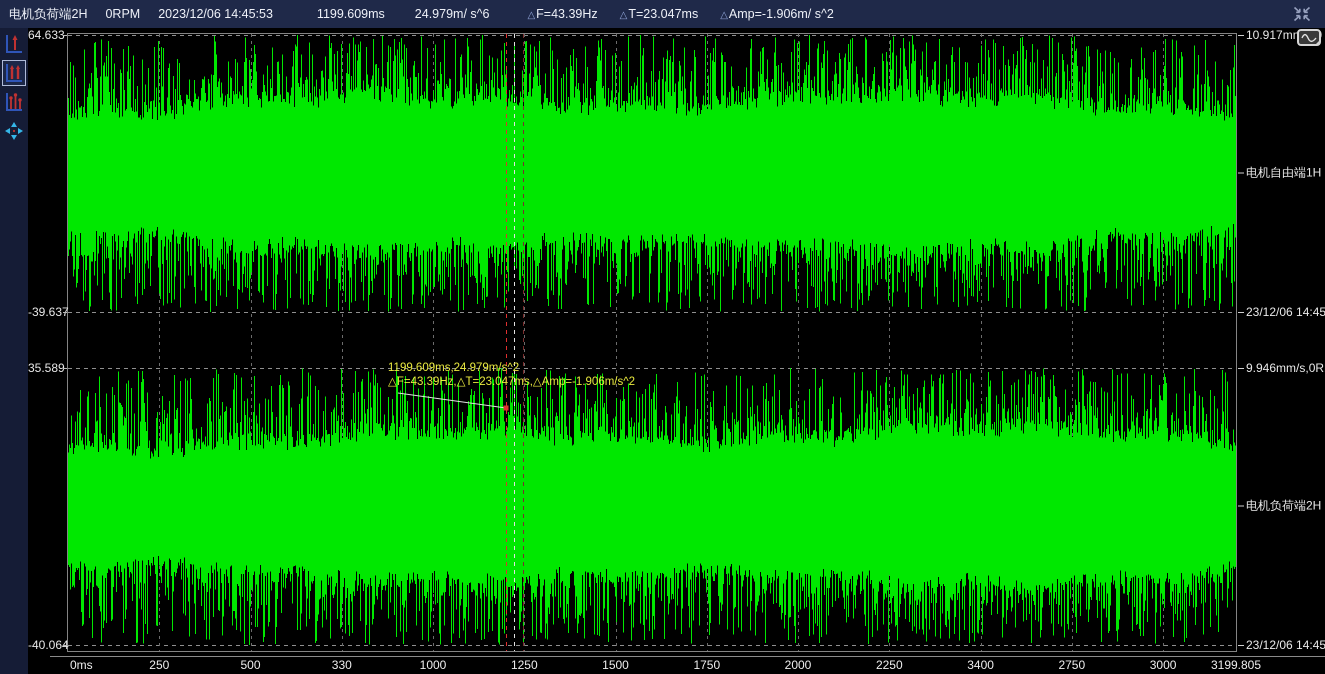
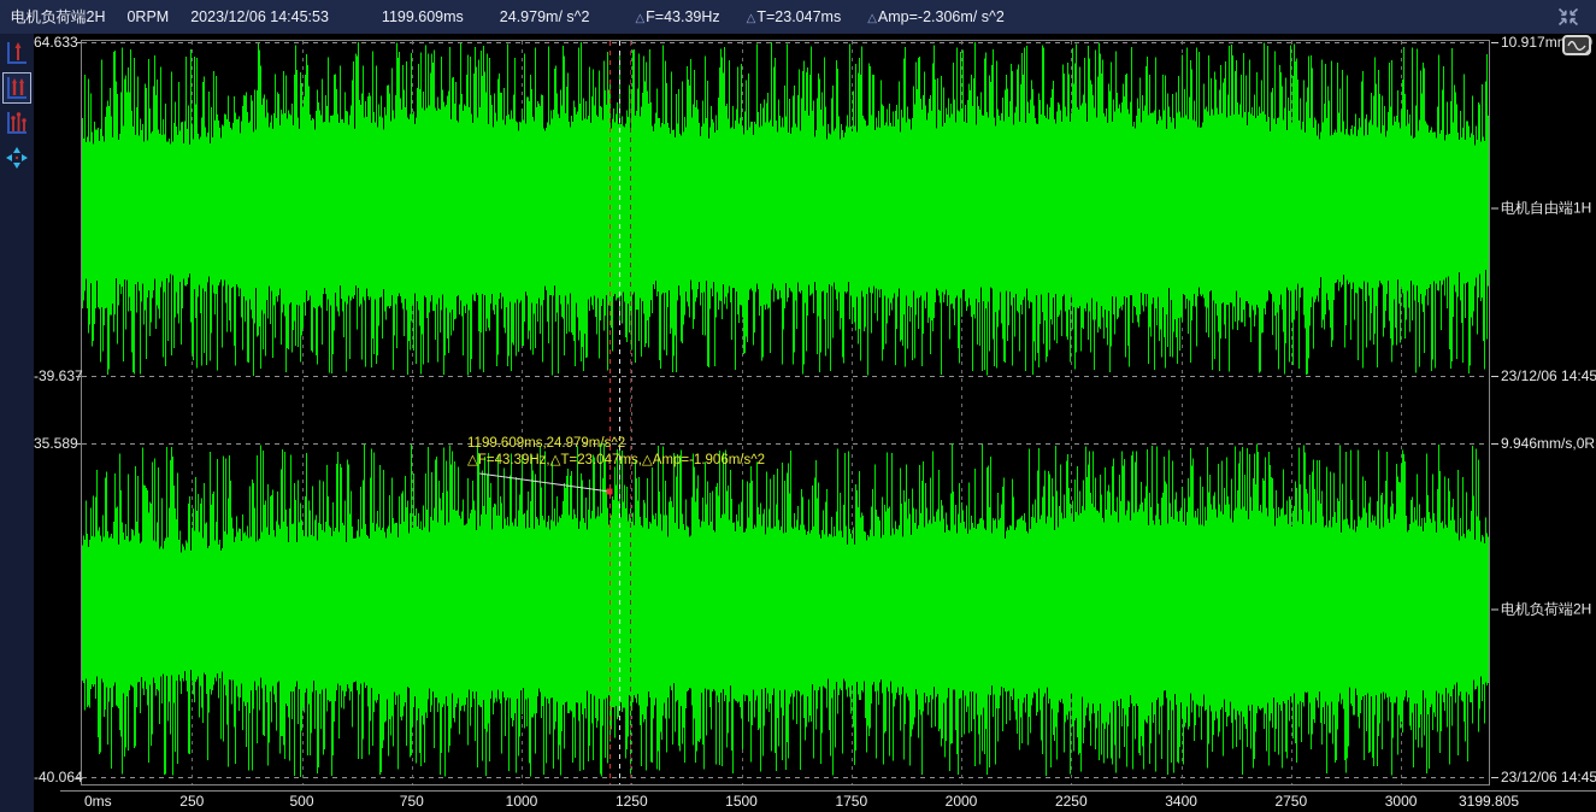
  电机负荷端2H
  0RPM
  2023/12/06 14:45:53
  1199.609ms
- 24.979m/ s^6
+ 24.979m/ s^2
  △F=43.39Hz
  △T=23.047ms
- △Amp=-1.906m/ s^2
+ △Amp=-2.306m/ s^2
  1199.609ms,24.979m/s^2
  △F=43.39Hz,△T=23.047ms,△Amp=-1.906m/s^2
  64.633
  -39.63
  35.589
  -40.06
  电机自由端1H
  23/12/06 14:45
  9.946mm/s,0R
  电机负荷端2H
  23/12/06 14:45
  0ms
  250
  500
- 330
+ 750
  1000
  1250
  1500
  1750
  2000
  2250
  3400
  2750
  3000
  3199.805
